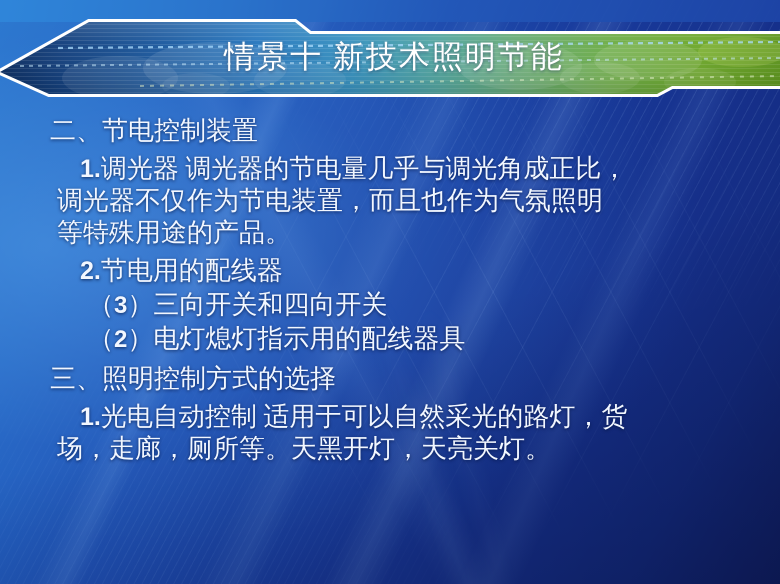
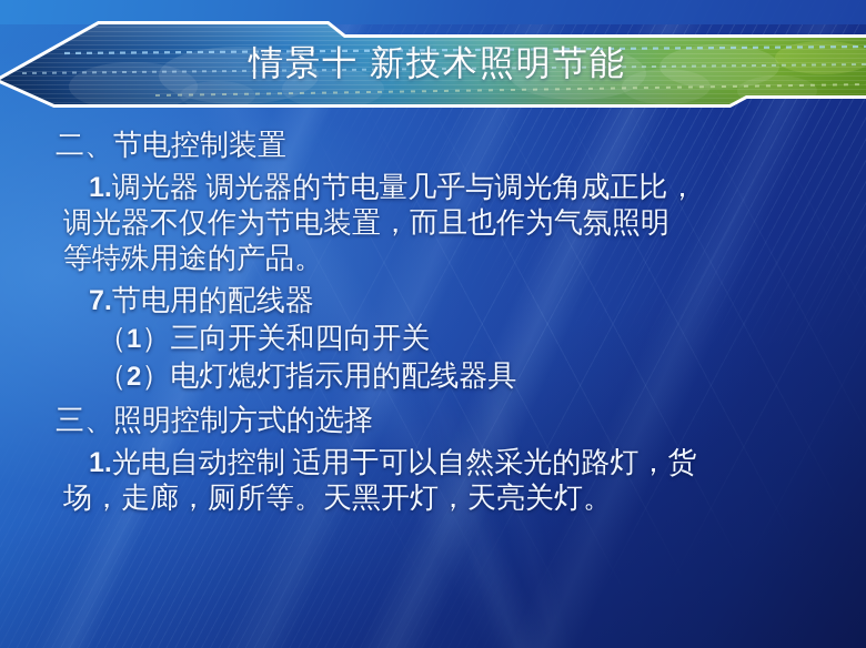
  情景十 新技术照明节能
  二、节电控制装置
  1.调光器 调光器的节电量几乎与调光角成正比，
  调光器不仅作为节电装置，而且也作为气氛照明
  等特殊用途的产品。
- 2.节电用的配线器
+ 7.节电用的配线器
- （3）三向开关和四向开关
+ （1）三向开关和四向开关
  （2）电灯熄灯指示用的配线器具
  三、照明控制方式的选择
  1.光电自动控制 适用于可以自然采光的路灯，货
  场，走廊，厕所等。天黑开灯，天亮关灯。
